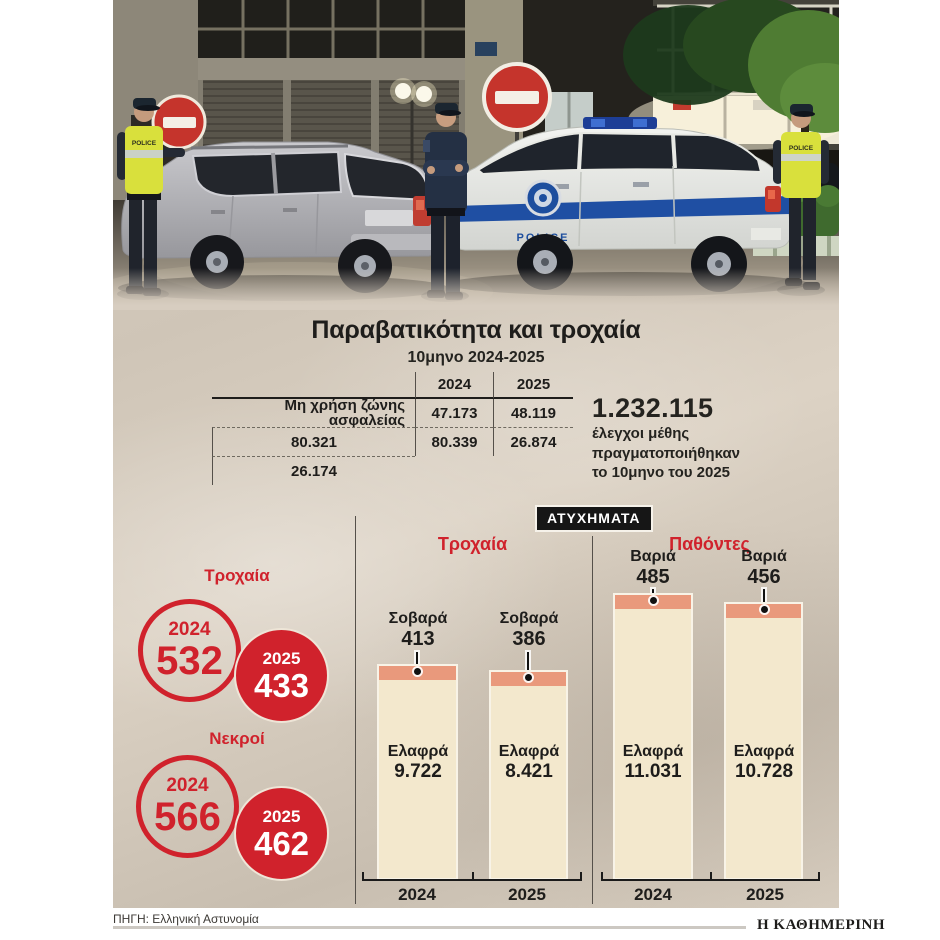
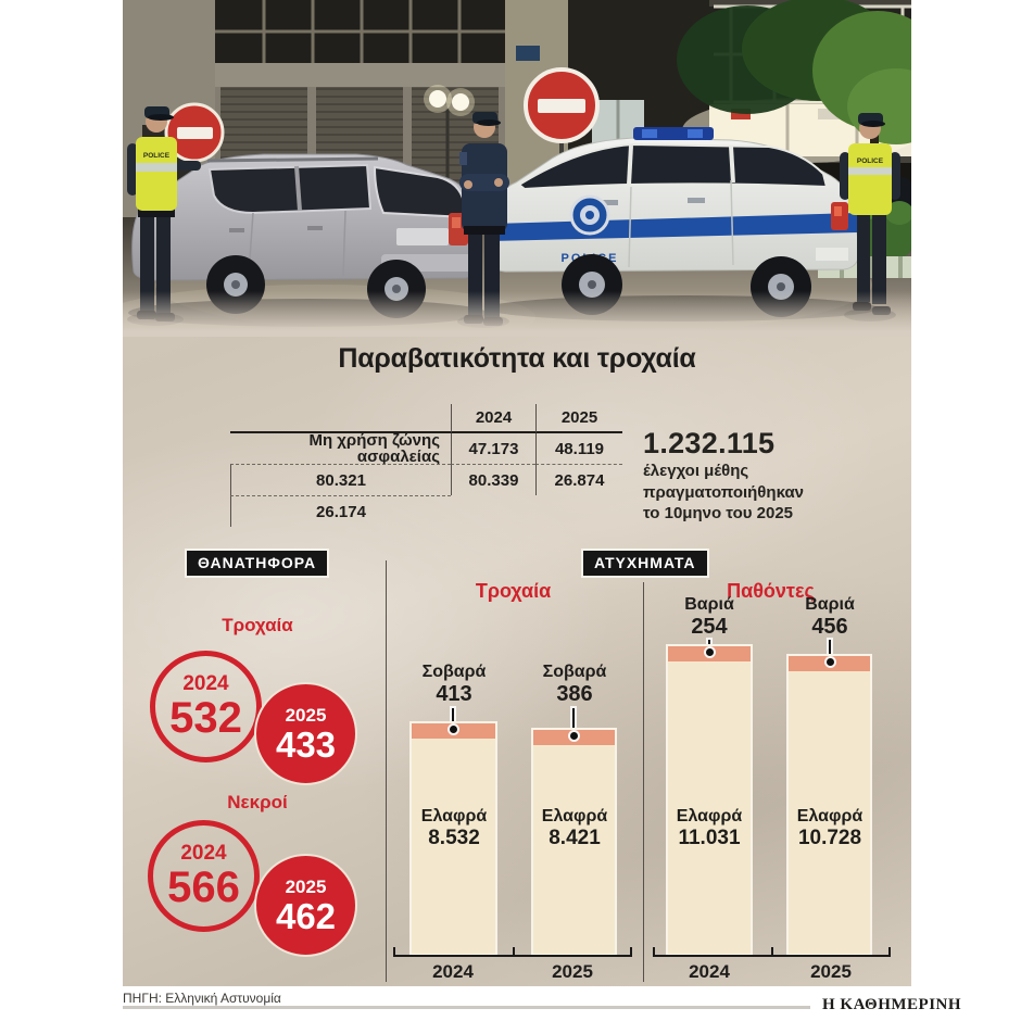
  Παραβατικότητα και τροχαία
- 10μηνο 2024-2025
  2024
  2025
  Μη χρήση ζώνης ασφαλείας
  47.173
  48.119
  80.321
  80.339
  26.874
  26.174
  1.232.115
  έλεγχοι μέθης
  πραγματοποιήθηκαν
  το 10μηνο του 2025
+ ΘΑΝΑΤΗΦΟΡΑ
  ΑΤΥΧΗΜΑΤΑ
  Τροχαία
  2024
  532
  2025
  433
  Νεκροί
  2024
  566
  2025
  462
  Τροχαία
  Σοβαρά
  413
  Σοβαρά
  386
  Ελαφρά
- 9.722
+ 8.532
  Ελαφρά
  8.421
  2024
  2025
  Παθόντες
  Βαριά
- 485
+ 254
  Βαριά
  456
  Ελαφρά
  11.031
  Ελαφρά
  10.728
  2024
  2025
  ΠΗΓΗ: Ελληνική Αστυνομία
  Η ΚΑΘΗΜΕΡΙΝΗ
